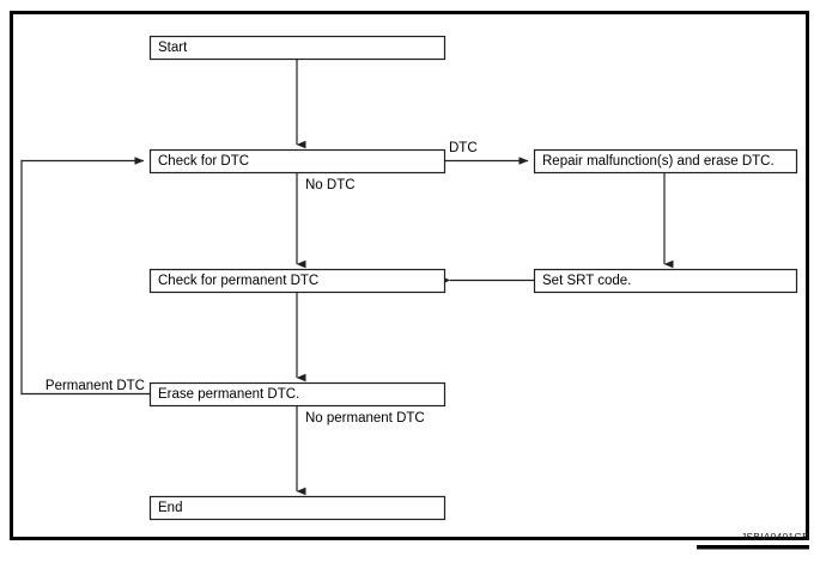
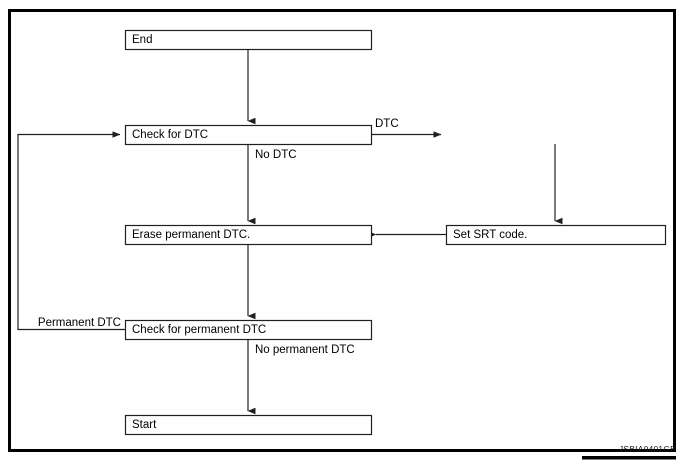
- Start
+ End
  Check for DTC
- Repair malfunction(s) and erase DTC.
- Check for permanent DTC
+ Erase permanent DTC.
  Set SRT code.
- Erase permanent DTC.
+ Check for permanent DTC
- End
+ Start
  DTC
  No DTC
  Permanent DTC
  No permanent DTC
  JSBIA0401GB
